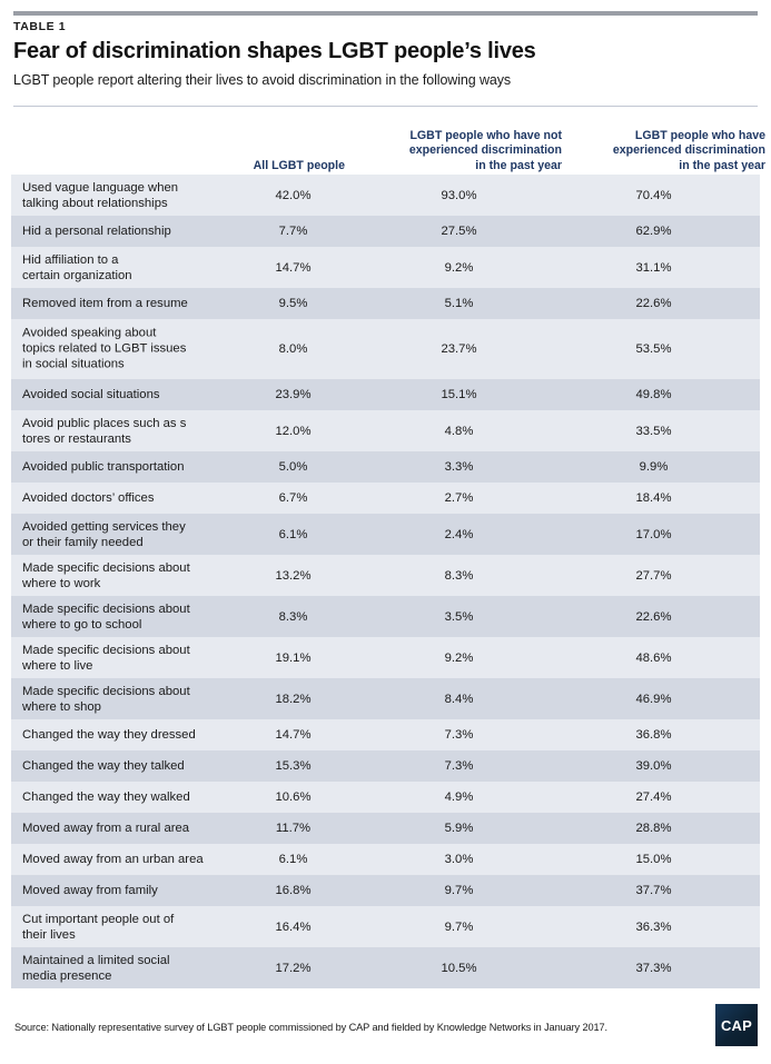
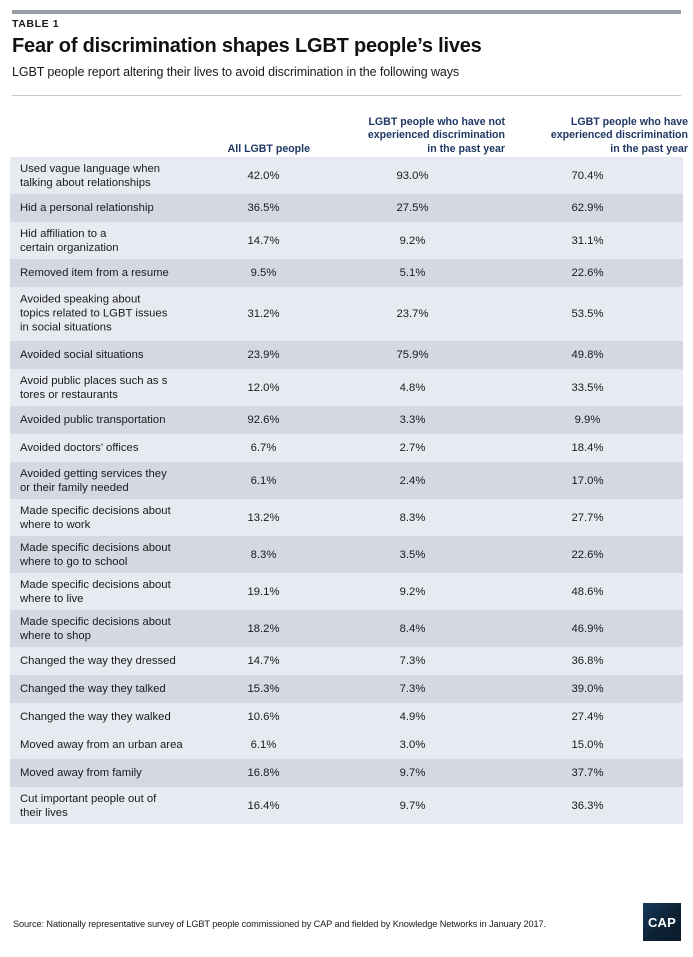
  TABLE 1
  Fear of discrimination shapes LGBT people’s lives
  LGBT people report altering their lives to avoid discrimination in the following ways
  All LGBT people
  LGBT people who have not
  experienced discrimination
  in the past year
  LGBT people who have
  experienced discrimination
  in the past year
  Used vague language when
  talking about relationships
  42.0%
  93.0%
  70.4%
  Hid a personal relationship
- 7.7%
+ 36.5%
  27.5%
  62.9%
  Hid affiliation to a
  certain organization
  14.7%
  9.2%
  31.1%
  Removed item from a resume
  9.5%
  5.1%
  22.6%
  Avoided speaking about
  topics related to LGBT issues
  in social situations
- 8.0%
+ 31.2%
  23.7%
  53.5%
  Avoided social situations
  23.9%
- 15.1%
+ 75.9%
  49.8%
  Avoid public places such as s
  tores or restaurants
  12.0%
  4.8%
  33.5%
  Avoided public transportation
- 5.0%
+ 92.6%
  3.3%
  9.9%
  Avoided doctors’ offices
  6.7%
  2.7%
  18.4%
  Avoided getting services they
  or their family needed
  6.1%
  2.4%
  17.0%
  Made specific decisions about
  where to work
  13.2%
  8.3%
  27.7%
  Made specific decisions about
  where to go to school
  8.3%
  3.5%
  22.6%
  Made specific decisions about
  where to live
  19.1%
  9.2%
  48.6%
  Made specific decisions about
  where to shop
  18.2%
  8.4%
  46.9%
  Changed the way they dressed
  14.7%
  7.3%
  36.8%
  Changed the way they talked
  15.3%
  7.3%
  39.0%
  Changed the way they walked
  10.6%
  4.9%
  27.4%
- Moved away from a rural area
- 11.7%
- 5.9%
- 28.8%
  Moved away from an urban area
  6.1%
  3.0%
  15.0%
  Moved away from family
  16.8%
  9.7%
  37.7%
  Cut important people out of
  their lives
  16.4%
  9.7%
  36.3%
- Maintained a limited social
- media presence
- 17.2%
- 10.5%
- 37.3%
  Source: Nationally representative survey of LGBT people commissioned by CAP and fielded by Knowledge Networks in January 2017.
  CAP
